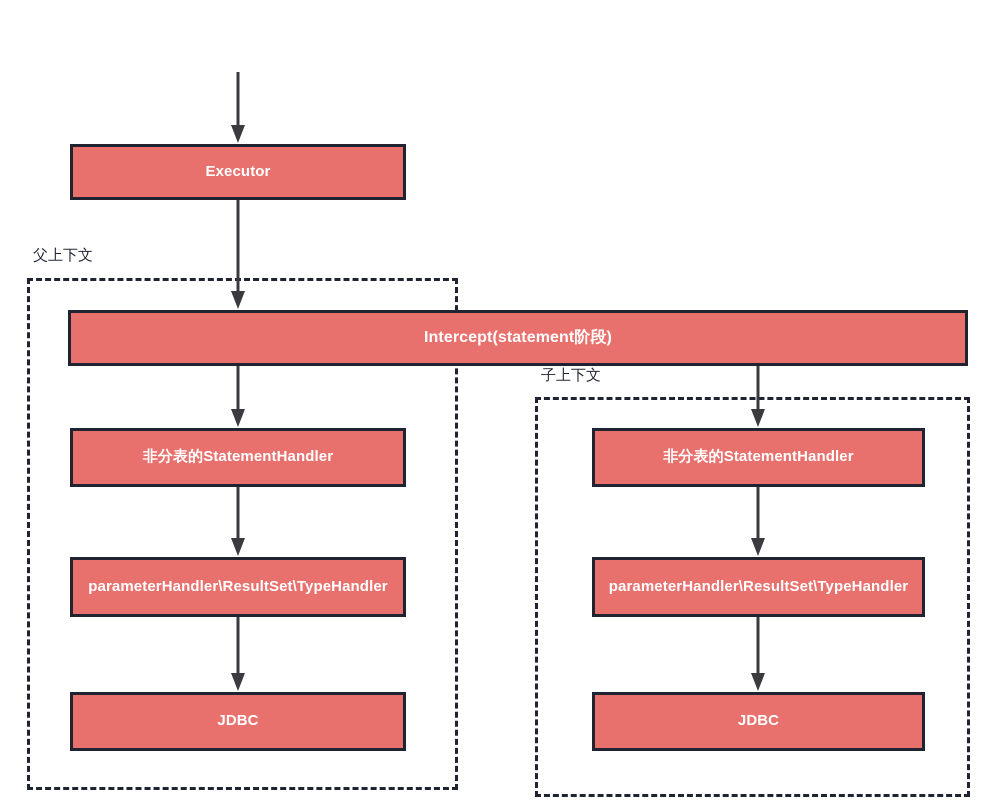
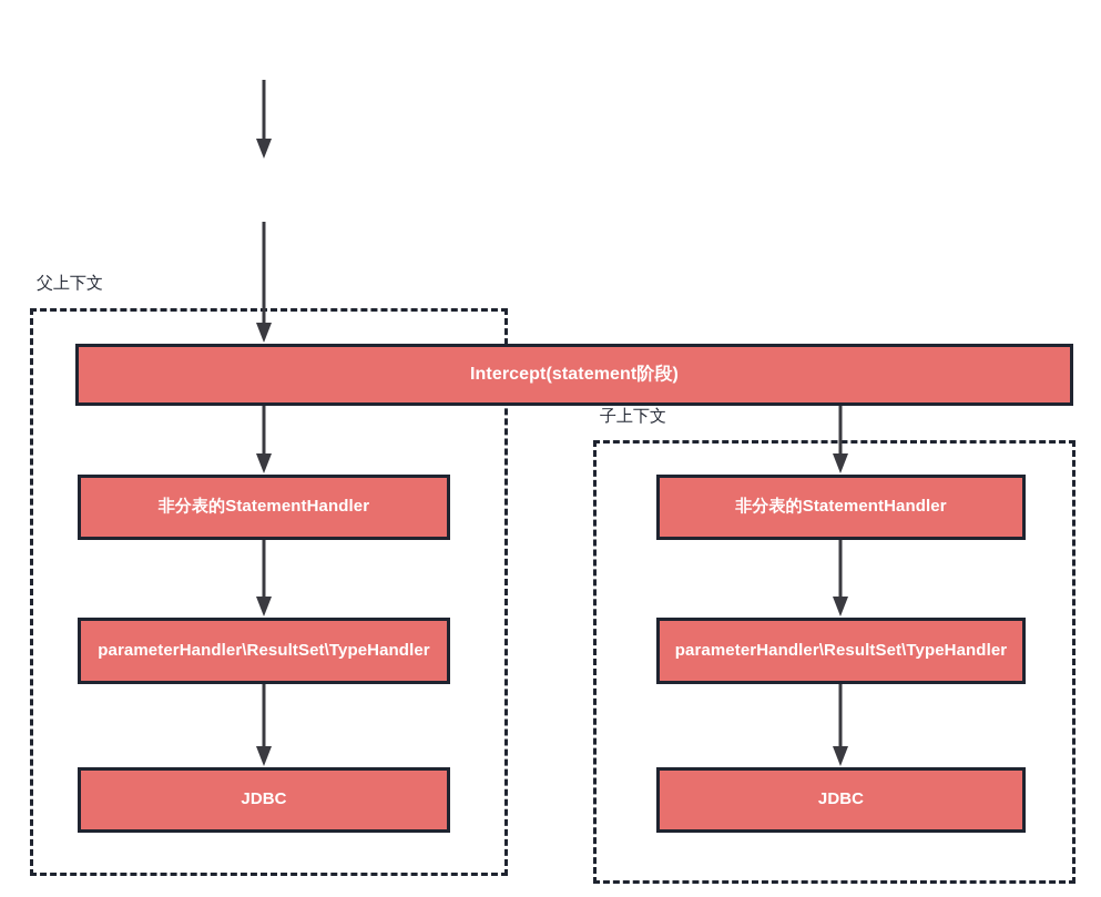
  父上下文
  子上下文
- Executor
  Intercept(statement阶段)
  非分表的StatementHandler
  parameterHandler\ResultSet\TypeHandler
  JDBC
  非分表的StatementHandler
  parameterHandler\ResultSet\TypeHandler
  JDBC
